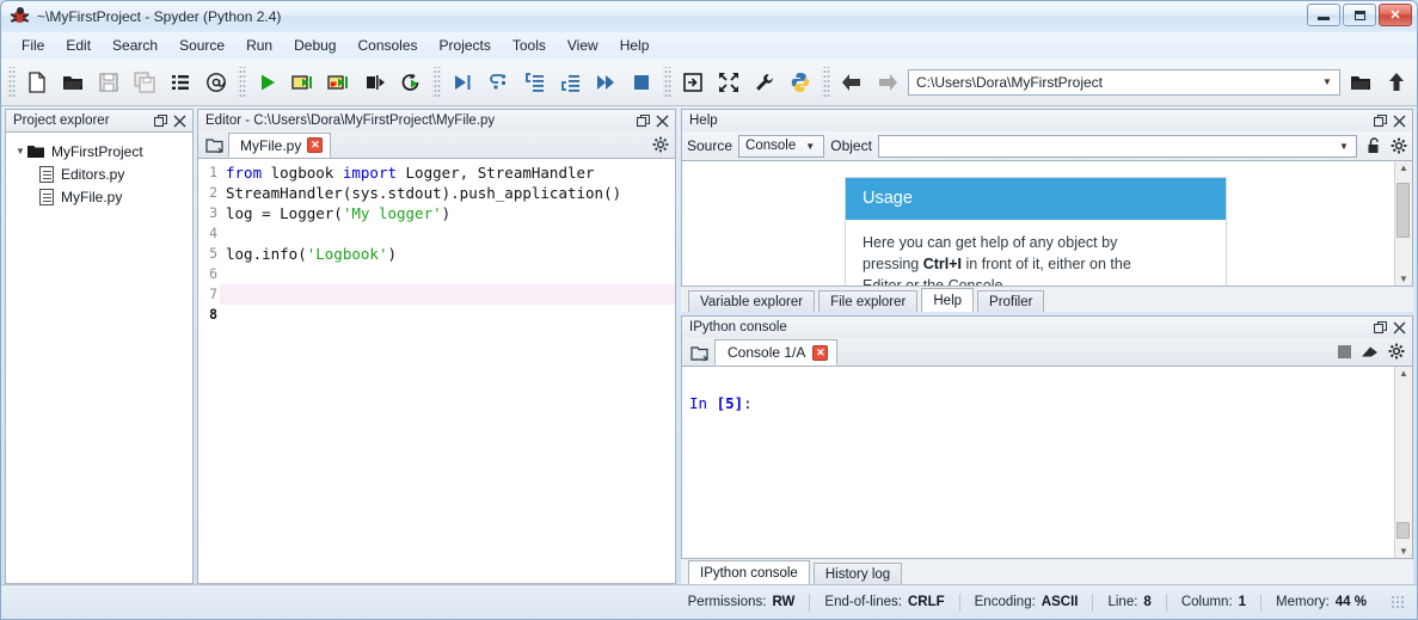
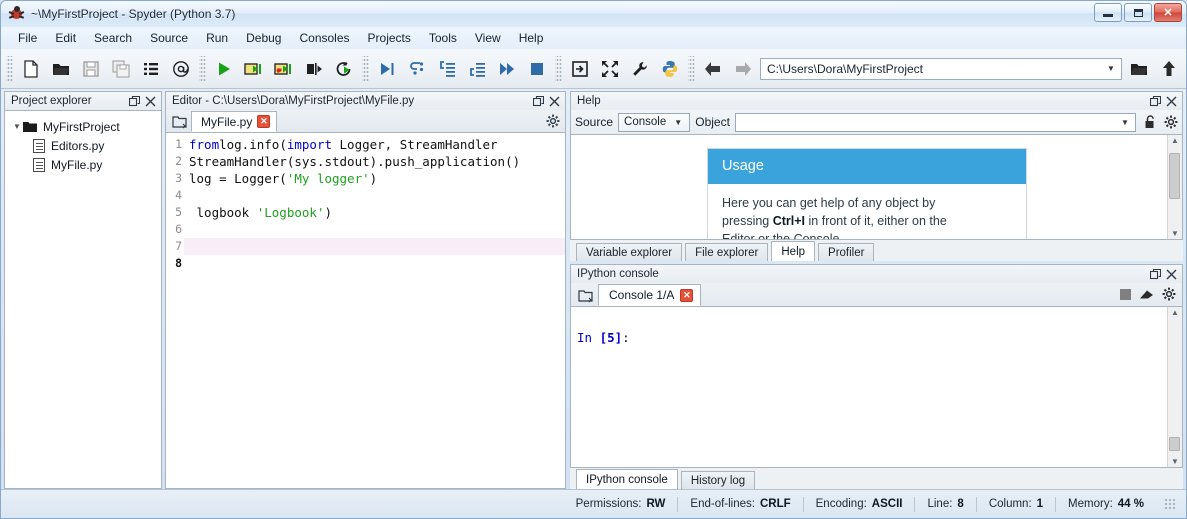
- ~\MyFirstProject - Spyder (Python 2.4)
+ ~\MyFirstProject - Spyder (Python 3.7)
  ✕
  File
  Edit
  Search
  Source
  Run
  Debug
  Consoles
  Projects
  Tools
  View
  Help
  C:\Users\Dora\MyFirstProject
  ▼
  Project explorer
  ▼
  MyFirstProject
  Editors.py
  MyFile.py
  Editor - C:\Users\Dora\MyFirstProject\MyFile.py
  MyFile.py
  ✕
  1
  2
  3
  4
  5
  6
  7
  8
- from logbook import Logger, StreamHandler
+ fromlog.info(import Logger, StreamHandler
  StreamHandler(sys.stdout).push_application()
  log = Logger('My logger')
- log.info('Logbook')
+ logbook 'Logbook')
  Help
  Source
  Console
  ▼
  Object
  ▼
  Usage
  Here you can get help of any object by
  pressing Ctrl+I in front of it, either on the
  ▲
  ▼
  Variable explorer
  File explorer
  Help
  Profiler
  IPython console
  Console 1/A
  ✕
  In [5]:
  ▲
  ▼
  IPython console
  History log
  Permissions:
  RW
  End-of-lines:
  CRLF
  Encoding:
  ASCII
  Line:
  8
  Column:
  1
  Memory:
  44 %
